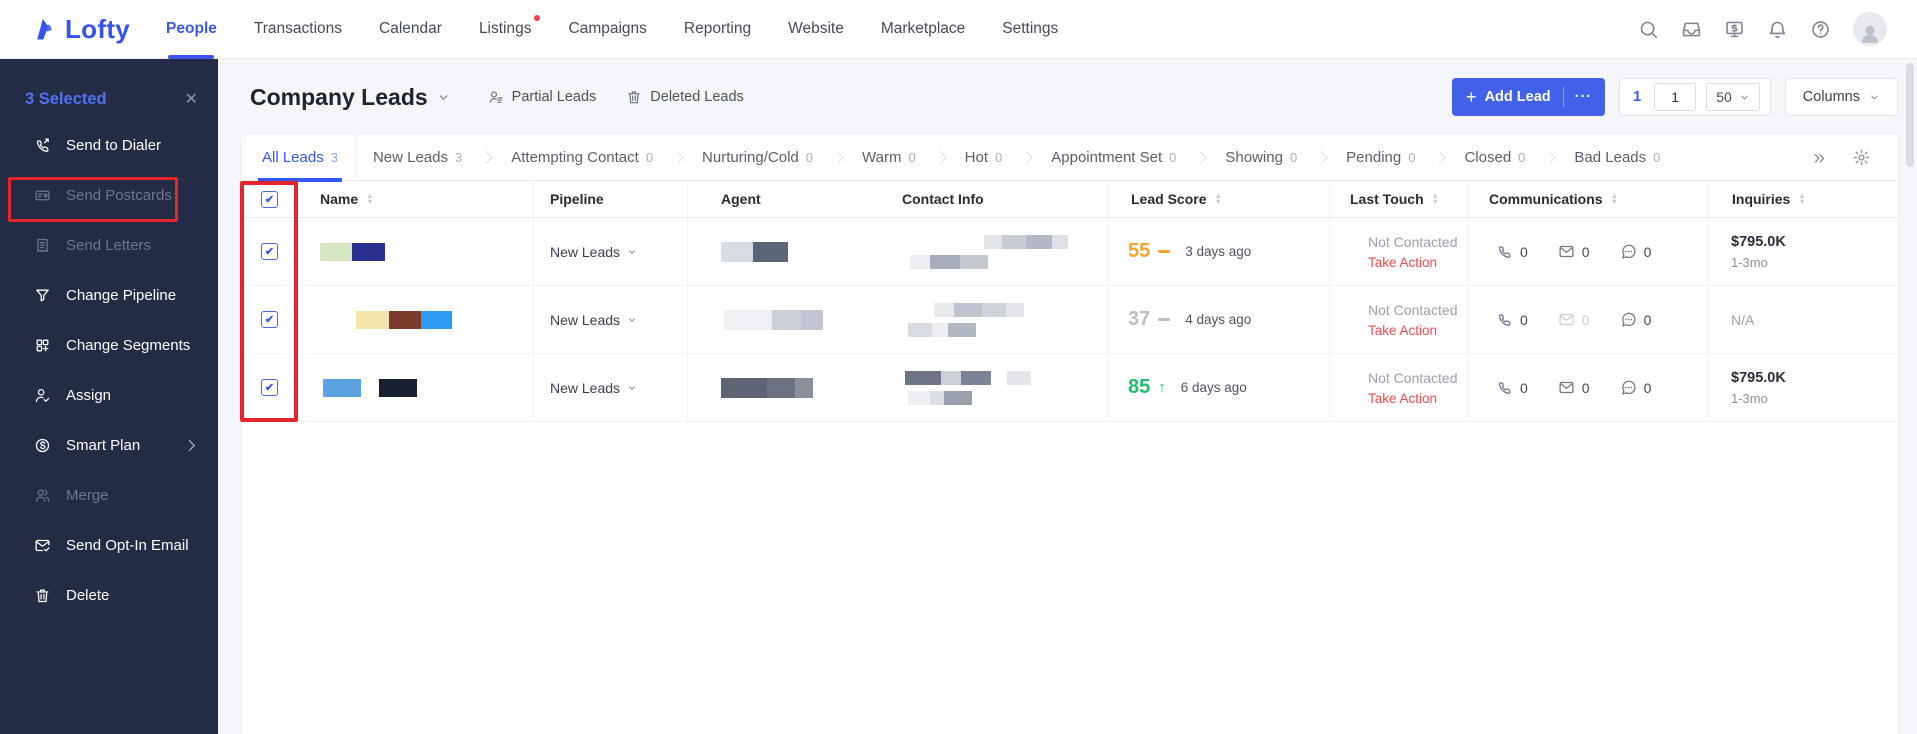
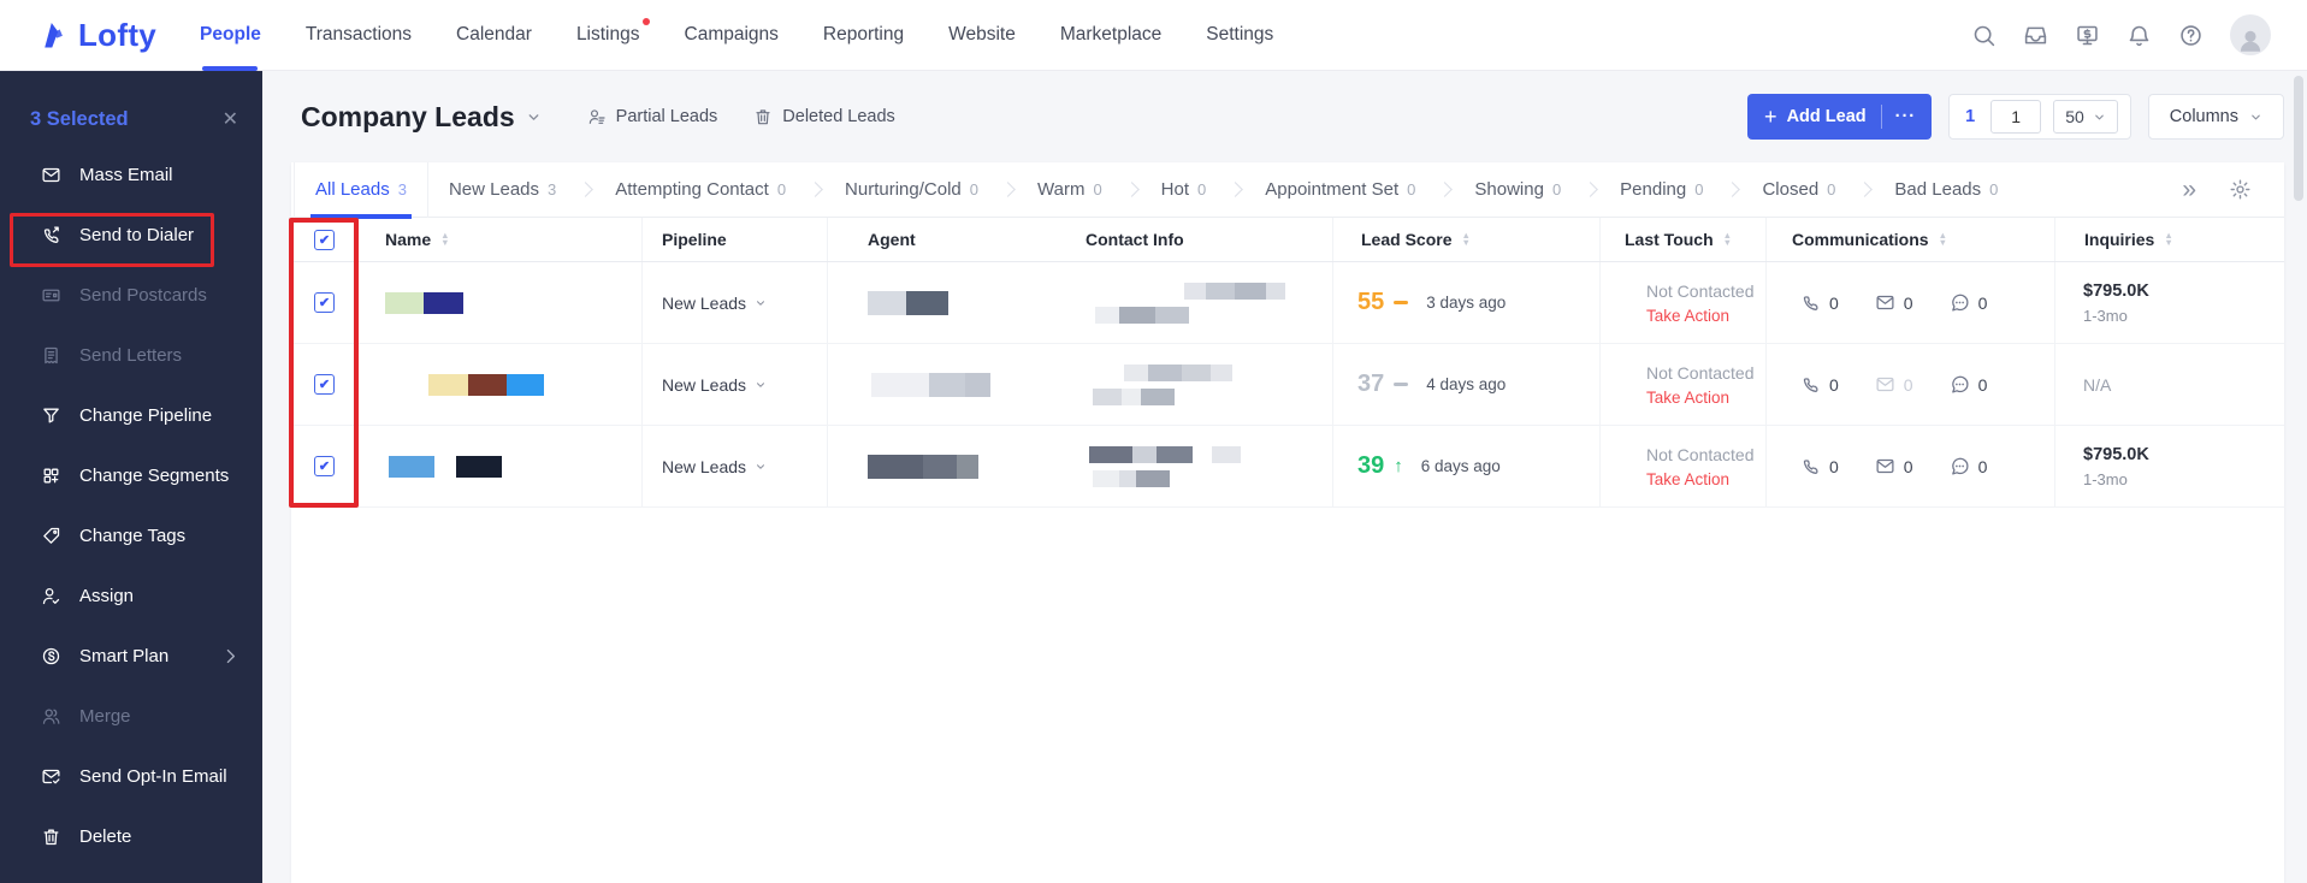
  Lofty
  People
  Transactions
  Calendar
  Listings
  Campaigns
  Reporting
  Website
  Marketplace
  Settings
  3 Selected
  ✕
+ Mass Email
  Send to Dialer
  Send Postcards
  Send Letters
  Change Pipeline
  Change Segments
+ Change Tags
  Assign
  Smart Plan
  Merge
  Send Opt-In Email
  Delete
  Company Leads
  Partial Leads
  Deleted Leads
  +
  Add Lead
  ···
  1
  1
  50
  Columns
  All Leads
  3
  New Leads
  3
  Attempting Contact
  0
  Nurturing/Cold
  0
  Warm
  0
  Hot
  0
  Appointment Set
  0
  Showing
  0
  Pending
  0
  Closed
  0
  Bad Leads
  0
  »
  ✔
  Name
  ▲
  ▼
  Pipeline
  Agent
  Contact Info
  Lead Score
  ▲
  ▼
  Last Touch
  ▲
  ▼
  Communications
  ▲
  ▼
  Inquiries
  ▲
  ▼
  ✔
  New Leads
  55
  3 days ago
  Not Contacted
  Take Action
  0
  0
  0
  $795.0K
  1-3mo
  ✔
  New Leads
  37
  4 days ago
  Not Contacted
  Take Action
  0
  0
  0
  N/A
  ✔
  New Leads
- 85
+ 39
  ↑
  6 days ago
  Not Contacted
  Take Action
  0
  0
  0
  $795.0K
  1-3mo
